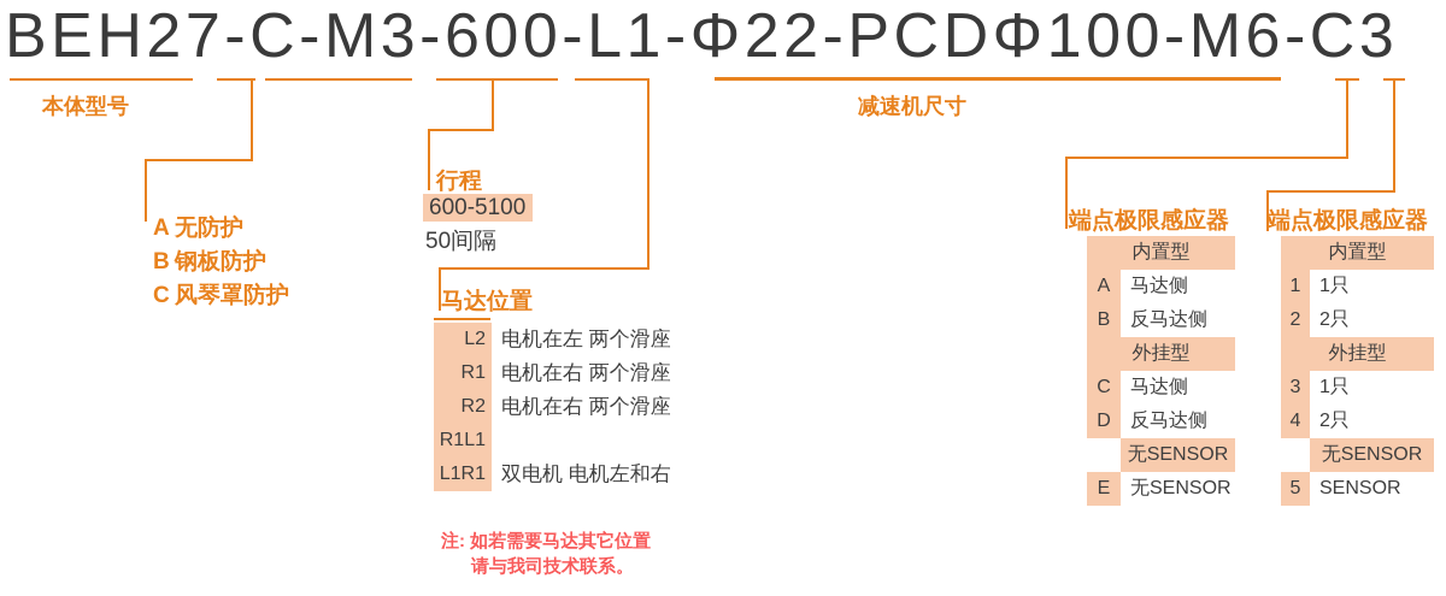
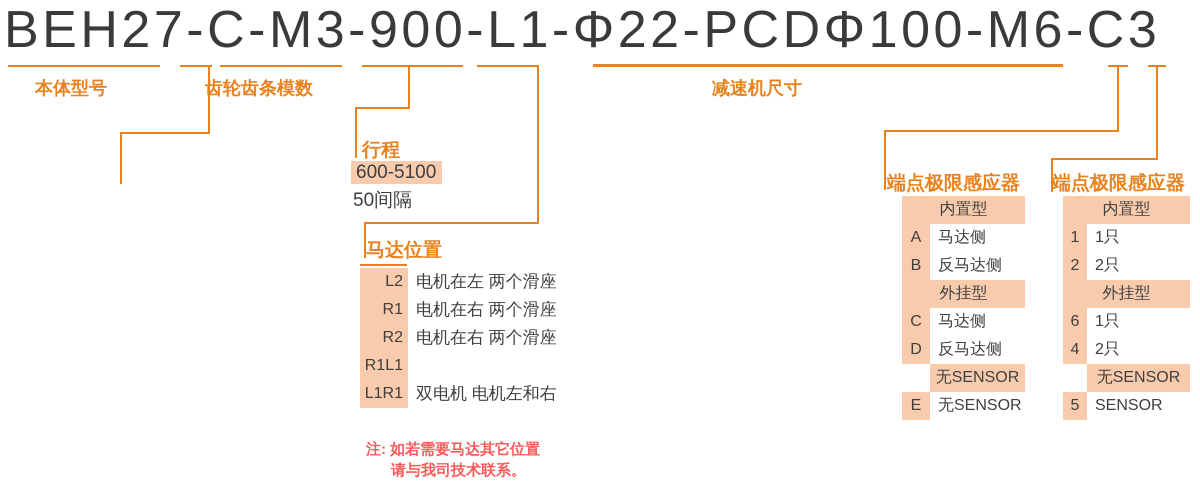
- BEH27-C-M3-600-L1-Φ22-PCDΦ100-M6-C3
+ BEH27-C-M3-900-L1-Φ22-PCDΦ100-M6-C3
  本体型号
+ 齿轮齿条模数
  减速机尺寸
- A 无防护
- B 钢板防护
- C 风琴罩防护
  行程
  600-5100
  50间隔
  马达位置
  L2
  电机在左 两个滑座
  R1
  电机在右 两个滑座
  R2
  电机在右 两个滑座
  R1L1
  L1R1
  双电机 电机左和右
  注: 如若需要马达其它位置
  请与我司技术联系。
  端点极限感应器
  内置型
  A
  马达侧
  B
  反马达侧
  外挂型
  C
  马达侧
  D
  反马达侧
  无SENSOR
  E
  无SENSOR
  端点极限感应器
  内置型
  1
  1只
  2
  2只
  外挂型
- 3
+ 6
  1只
  4
  2只
  无SENSOR
  5
  SENSOR
